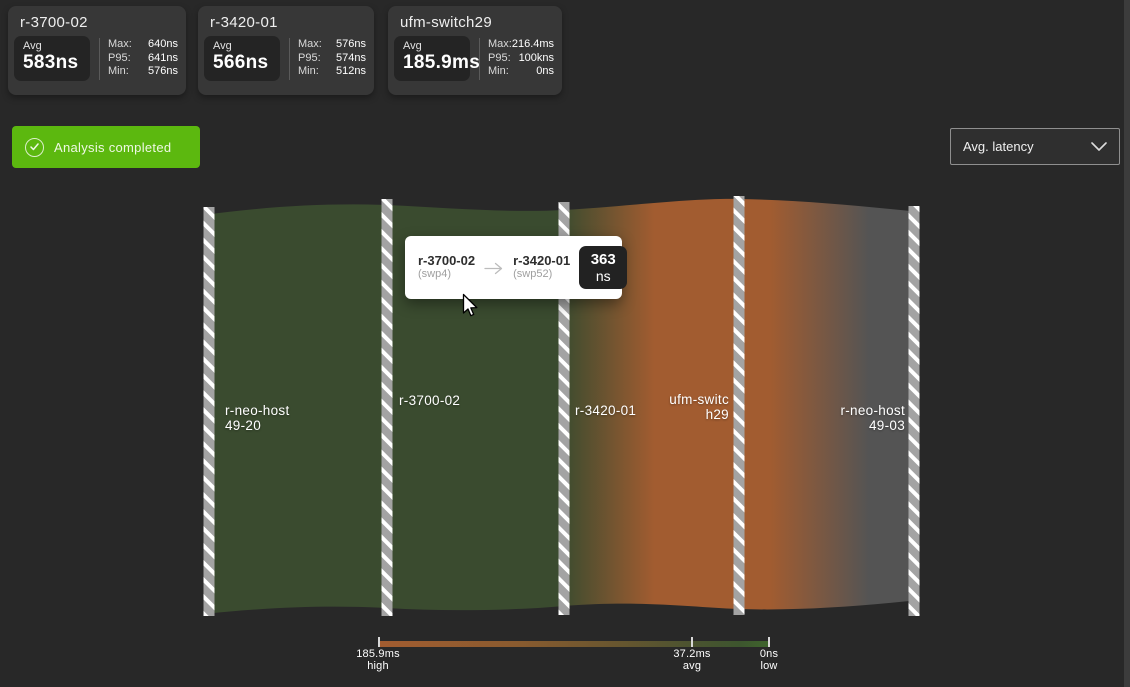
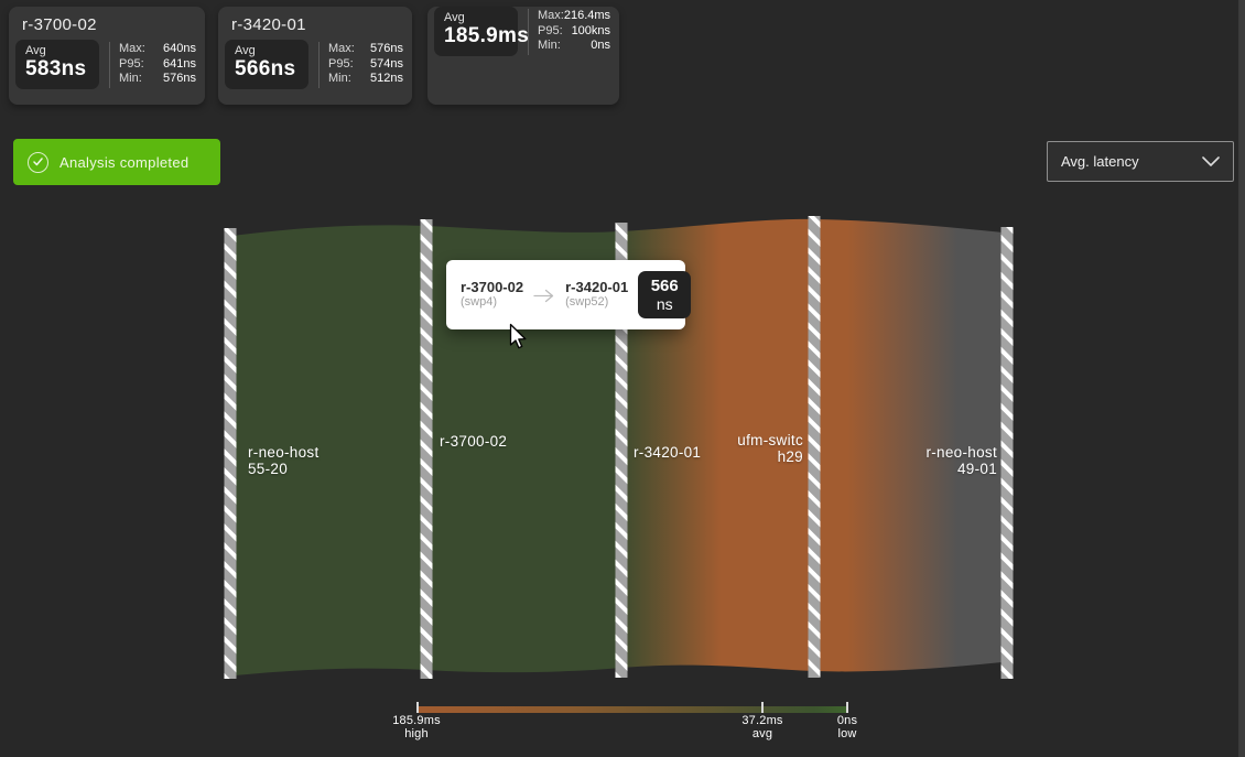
  r-neo-host
- 49-20
+ 55-20
  r-3700-02
  r-3420-01
  ufm-switc
  h29
  r-neo-host
- 49-03
+ 49-01
  r-3700-02
  Avg
  583ns
  Max:
  640ns
  P95:
  641ns
  Min:
  576ns
  r-3420-01
  Avg
  566ns
  Max:
  576ns
  P95:
  574ns
  Min:
  512ns
- ufm-switch29
  Avg
  185.9ms
  Max:
  216.4ms
  P95:
  100kns
  Min:
  0ns
  Analysis completed
  Avg. latency
  r-3700-02
  (swp4)
  r-3420-01
  (swp52)
- 363
+ 566
  ns
  185.9ms
  high
  37.2ms
  avg
  0ns
  low
